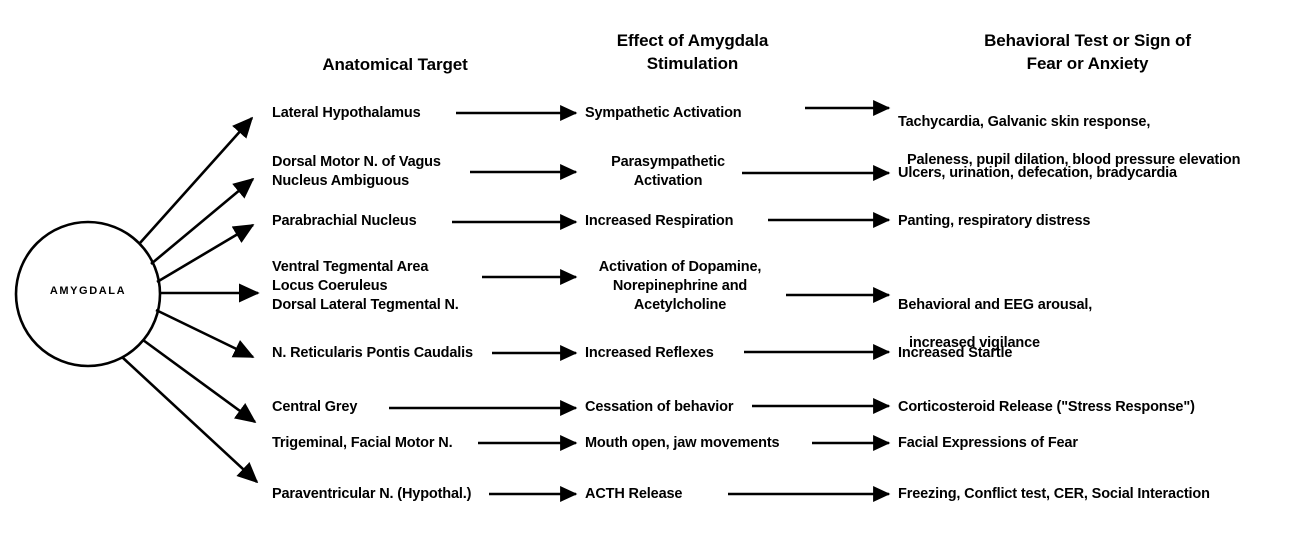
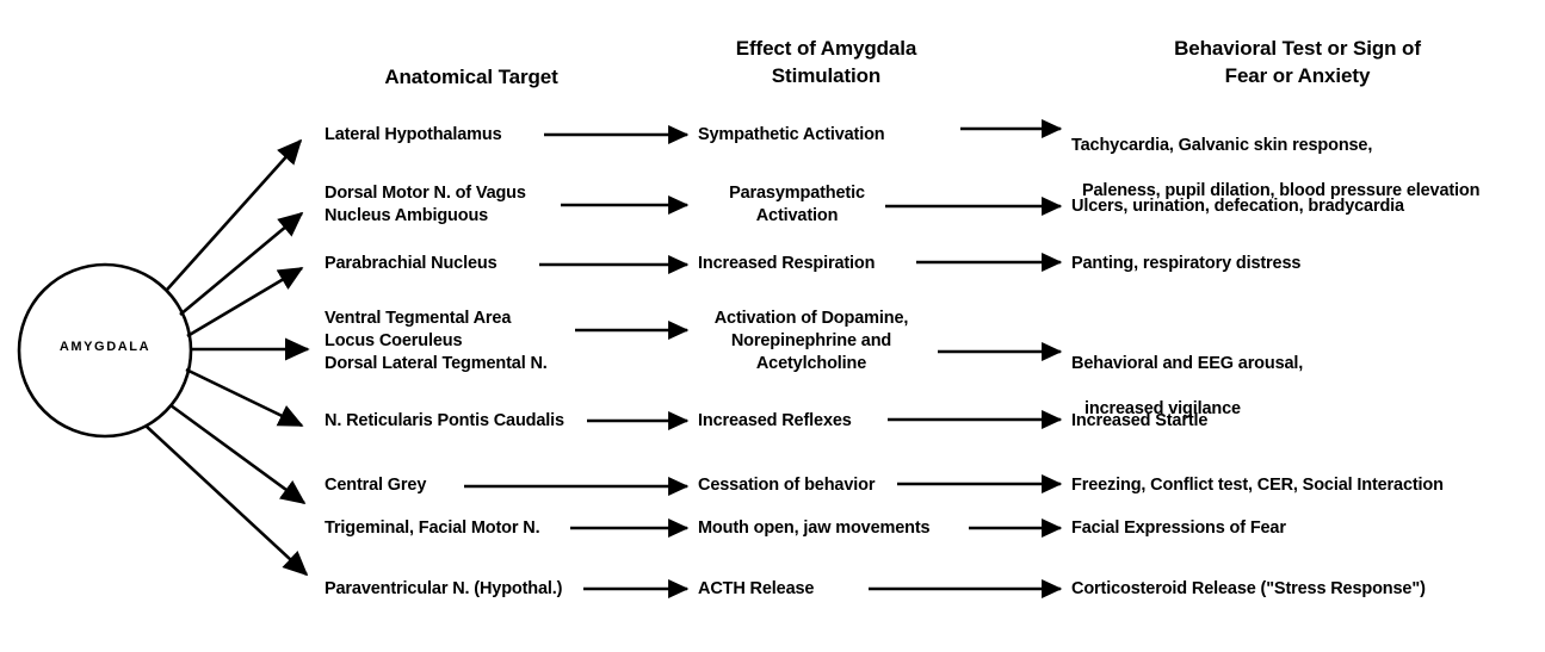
  Anatomical Target
  Effect of Amygdala
  Stimulation
  Behavioral Test or Sign of
  Fear or Anxiety
  AMYGDALA
  Lateral Hypothalamus
  Sympathetic Activation
  Tachycardia, Galvanic skin response,
  Paleness, pupil dilation, blood pressure elevation
  Dorsal Motor N. of Vagus
  Nucleus Ambiguous
  Parasympathetic
  Activation
  Ulcers, urination, defecation, bradycardia
  Parabrachial Nucleus
  Increased Respiration
  Panting, respiratory distress
  Ventral Tegmental Area
  Locus Coeruleus
  Dorsal Lateral Tegmental N.
  Activation of Dopamine,
  Norepinephrine and
  Acetylcholine
  Behavioral and EEG arousal,
  increased vigilance
  N. Reticularis Pontis Caudalis
  Increased Reflexes
  Increased Startle
  Central Grey
  Cessation of behavior
- Corticosteroid Release ("Stress Response")
+ Freezing, Conflict test, CER, Social Interaction
  Trigeminal, Facial Motor N.
  Mouth open, jaw movements
  Facial Expressions of Fear
  Paraventricular N. (Hypothal.)
  ACTH Release
- Freezing, Conflict test, CER, Social Interaction
+ Corticosteroid Release ("Stress Response")
